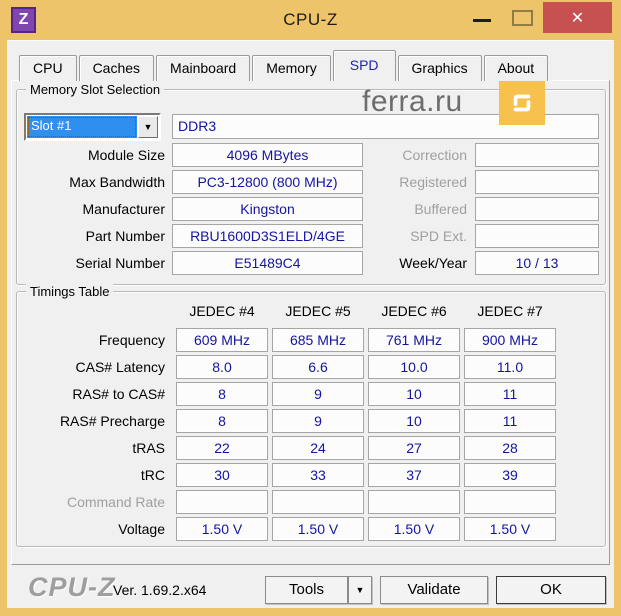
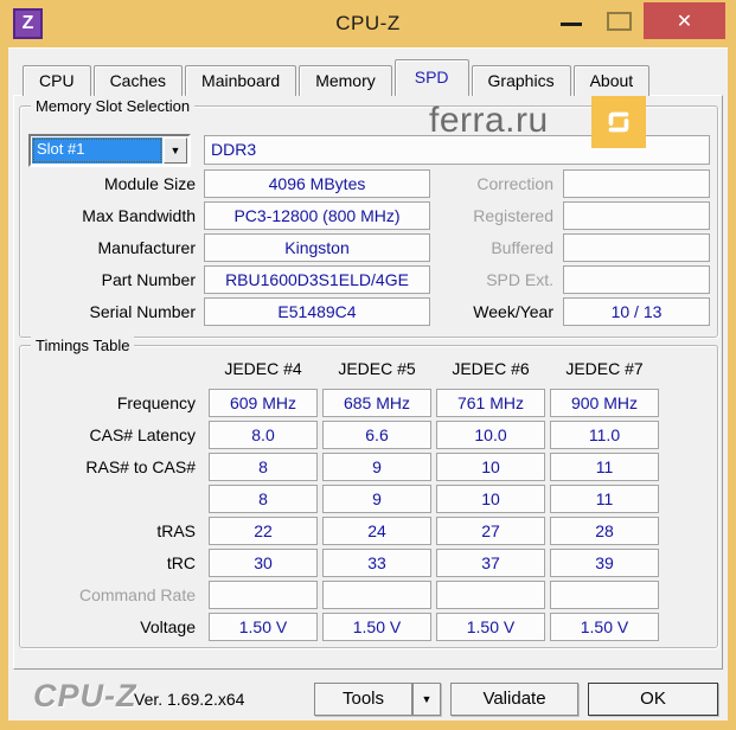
  Z
  CPU-Z
  ✕
  CPU
  Caches
  Mainboard
  Memory
  SPD
  Graphics
  About
  ferra.ru
  Memory Slot Selection
  Slot #1
  ▼
  DDR3
  Module Size
  4096 MBytes
  Max Bandwidth
  PC3-12800 (800 MHz)
  Manufacturer
  Kingston
  Part Number
  RBU1600D3S1ELD/4GE
  Serial Number
  E51489C4
  Correction
  Registered
  Buffered
  SPD Ext.
  Week/Year
  10 / 13
  Timings Table
  JEDEC #4
  JEDEC #5
  JEDEC #6
  JEDEC #7
  Frequency
  609 MHz
  685 MHz
  761 MHz
  900 MHz
  CAS# Latency
  8.0
  6.6
  10.0
  11.0
  RAS# to CAS#
  8
  9
  10
  11
- RAS# Precharge
  8
  9
  10
  11
  tRAS
  22
  24
  27
  28
  tRC
  30
  33
  37
  39
  Command Rate
  Voltage
  1.50 V
  1.50 V
  1.50 V
  1.50 V
  CPU-Z
  Ver. 1.69.2.x64
  Tools
  ▼
  Validate
  OK
